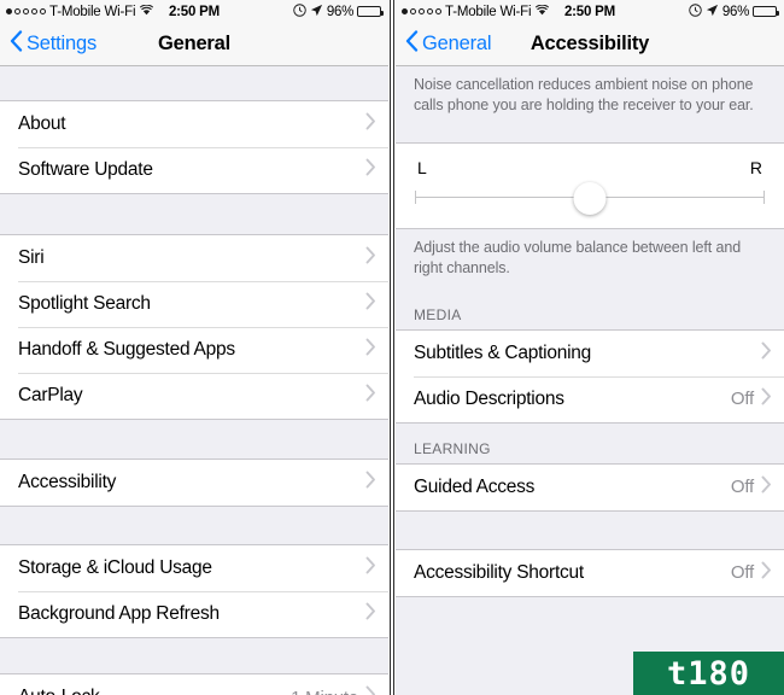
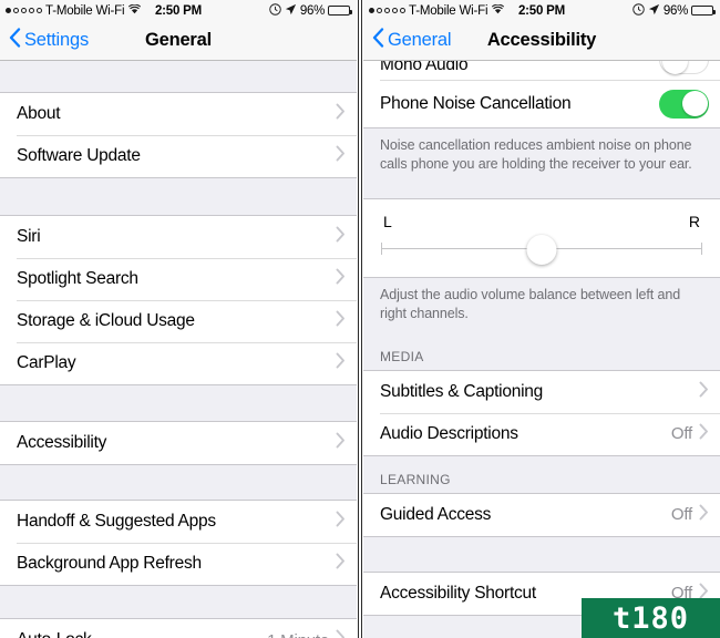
  T-Mobile Wi-Fi
  2:50 PM
  96%
  Settings
  General
  About
  Software Update
  Siri
  Spotlight Search
- Handoff & Suggested Apps
+ Storage & iCloud Usage
  CarPlay
  Accessibility
- Storage & iCloud Usage
+ Handoff & Suggested Apps
  Background App Refresh
  T-Mobile Wi-Fi
  2:50 PM
  96%
  General
  Accessibility
+ Mono Audio
+ Phone Noise Cancellation
  Noise cancellation reduces ambient noise on phone calls phone you are holding the receiver to your ear.
  L
  R
  Adjust the audio volume balance between left and right channels.
  MEDIA
  Subtitles & Captioning
  Audio Descriptions
  Off
  LEARNING
  Guided Access
  Off
  Accessibility Shortcut
  Off
  t180
